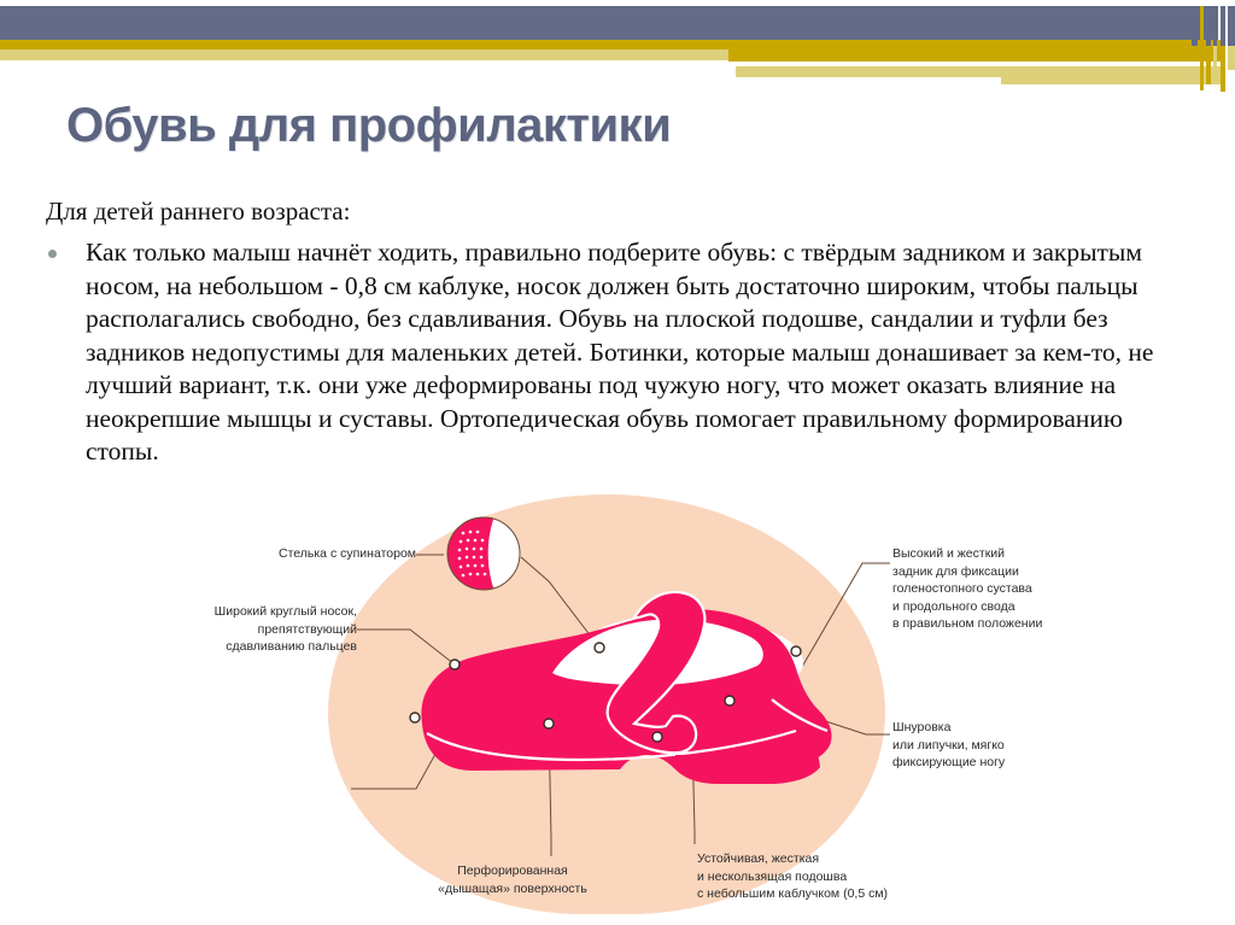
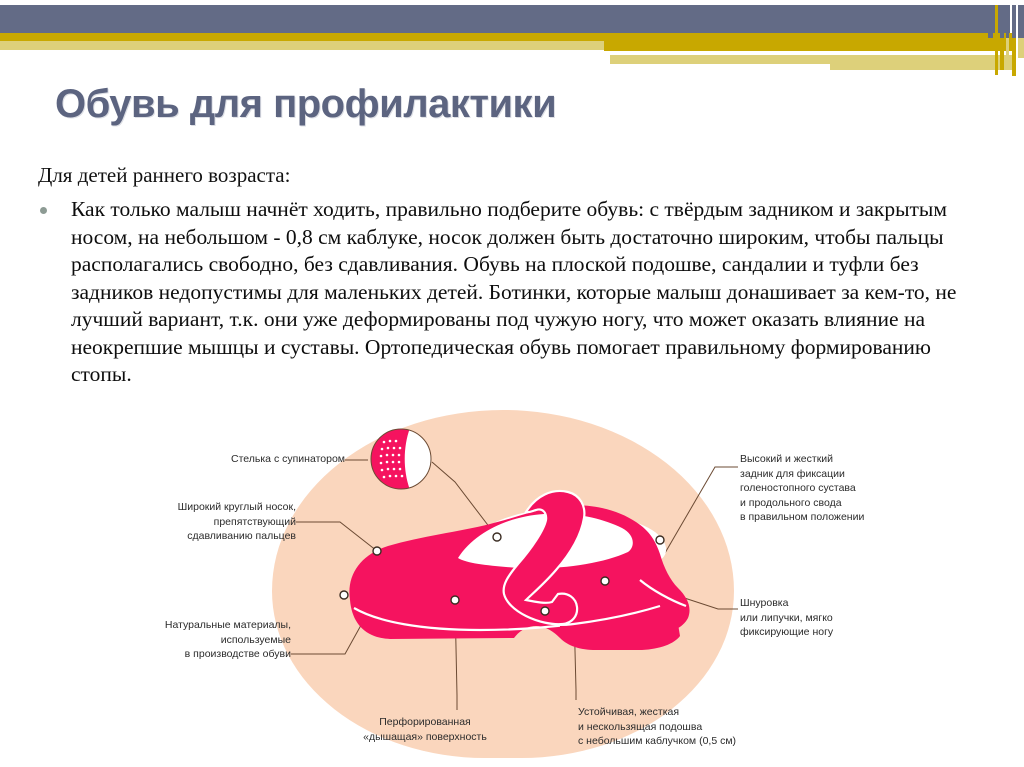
  Обувь для профилактики
  Для детей раннего возраста:
  Как только малыш начнёт ходить, правильно подберите обувь: с твёрдым задником и закрытым носом, на небольшом - 0,8 см каблуке, носок должен быть достаточно широким, чтобы пальцы располагались свободно, без сдавливания. Обувь на плоской подошве, сандалии и туфли без задников недопустимы для маленьких детей. Ботинки, которые малыш донашивает за кем-то, не лучший вариант, т.к. они уже деформированы под чужую ногу, что может оказать влияние на неокрепшие мышцы и суставы. Ортопедическая обувь помогает правильному формированию стопы.
  Стелька с супинатором
  Широкий круглый носок,
  препятствующий
  сдавливанию пальцев
+ Натуральные материалы,
+ используемые
+ в производстве обуви
  Перфорированная
  «дышащая» поверхность
  Устойчивая, жесткая
  и нескользящая подошва
  с небольшим каблучком (0,5 см)
  Высокий и жесткий
  задник для фиксации
  голеностопного сустава
  и продольного свода
  в правильном положении
  Шнуровка
  или липучки, мягко
  фиксирующие ногу
